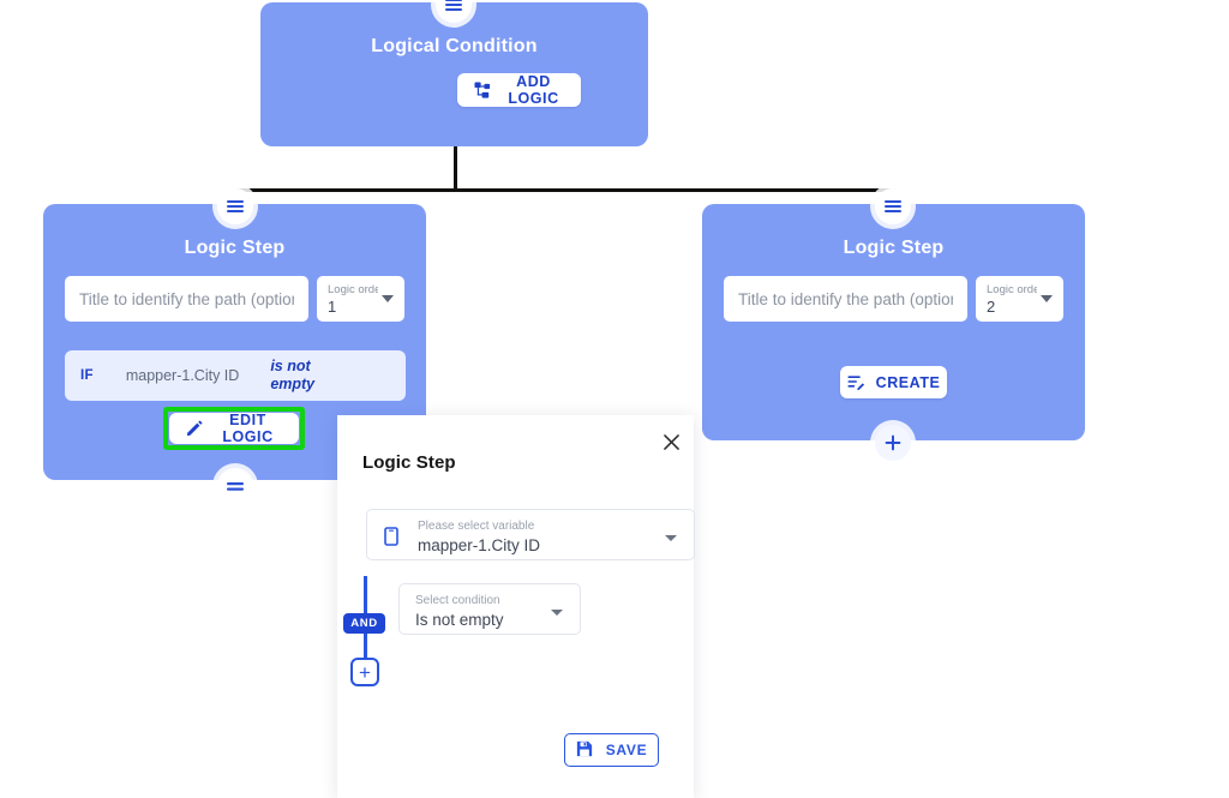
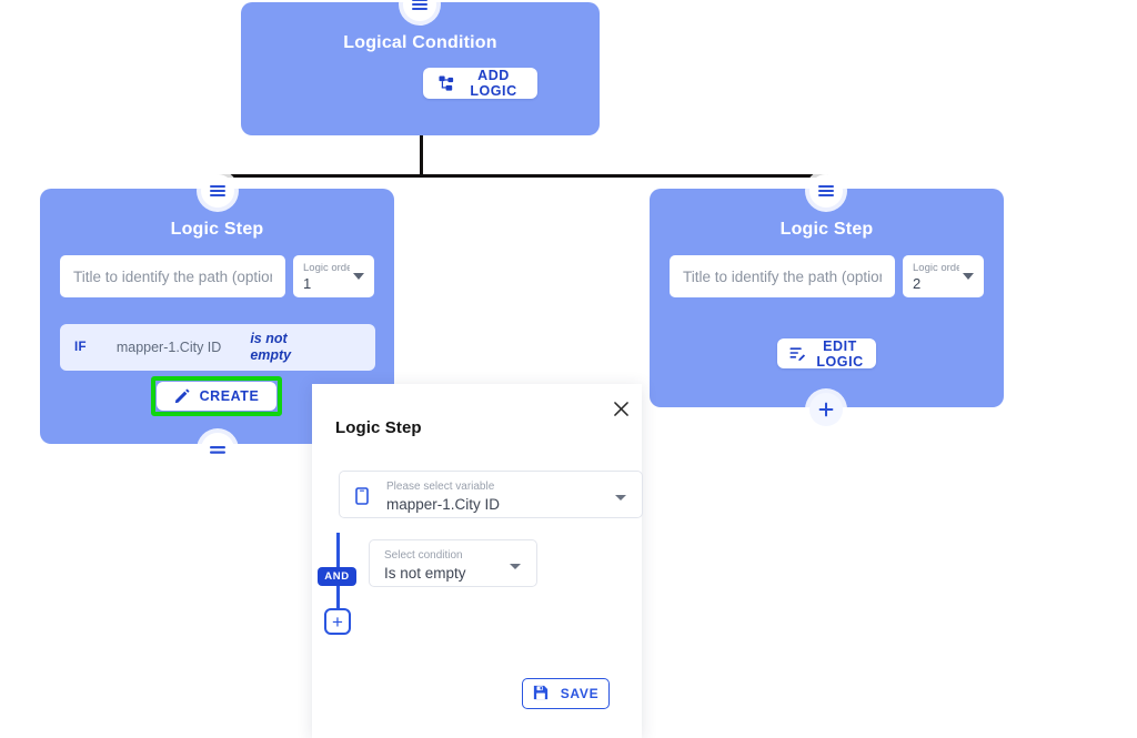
  Logical Condition
  ADD LOGIC
  Logic Step
  Title to identify the path (optio
  Logic orde
  1
  IF
  mapper-1.City ID
  is not empty
- EDIT LOGIC
+ CREATE
  Logic Step
  Title to identify the path (optio
  Logic orde
  2
- CREATE
+ EDIT LOGIC
  Logic Step
  Please select variable
  mapper-1.City ID
  AND
  +
  Select condition
  Is not empty
  SAVE
